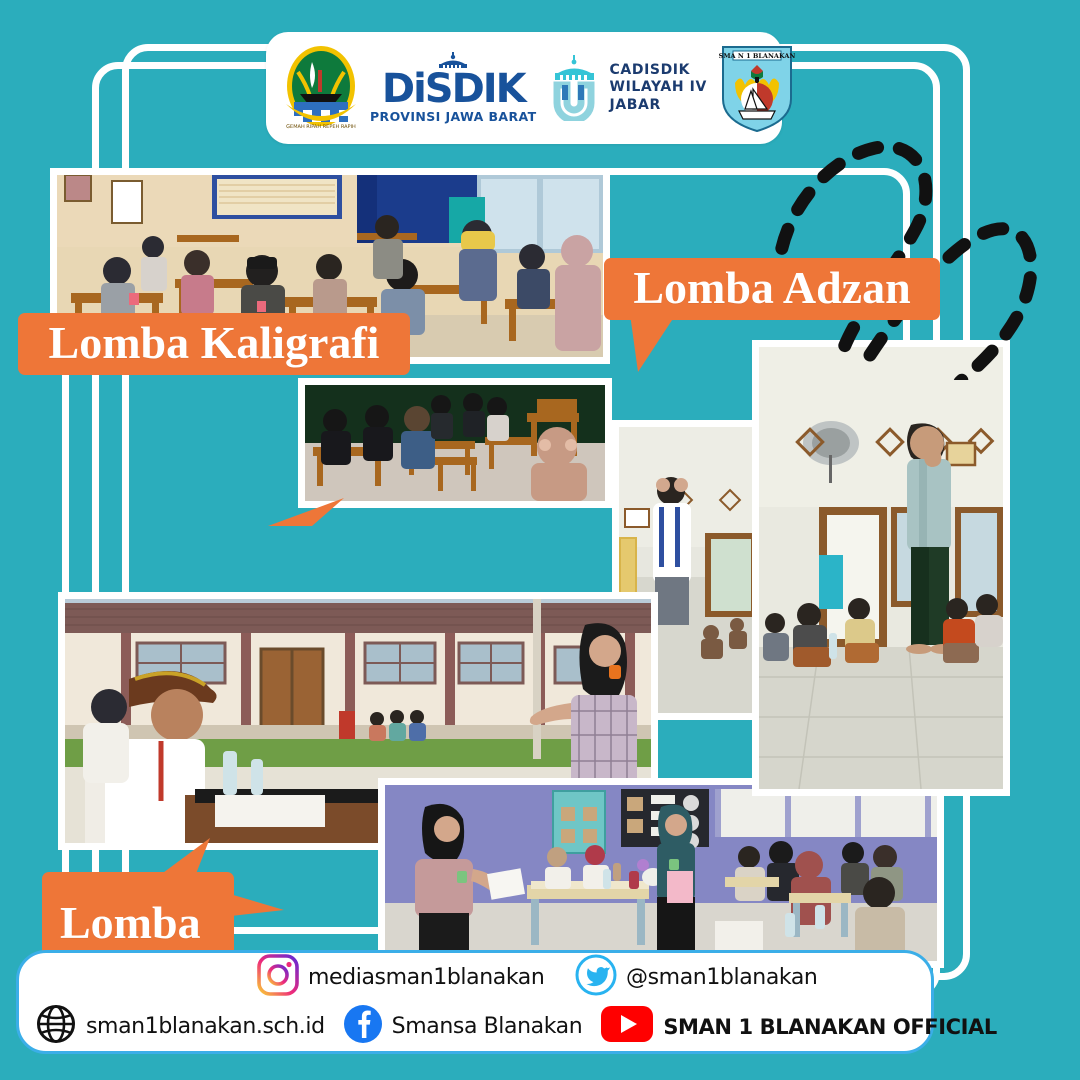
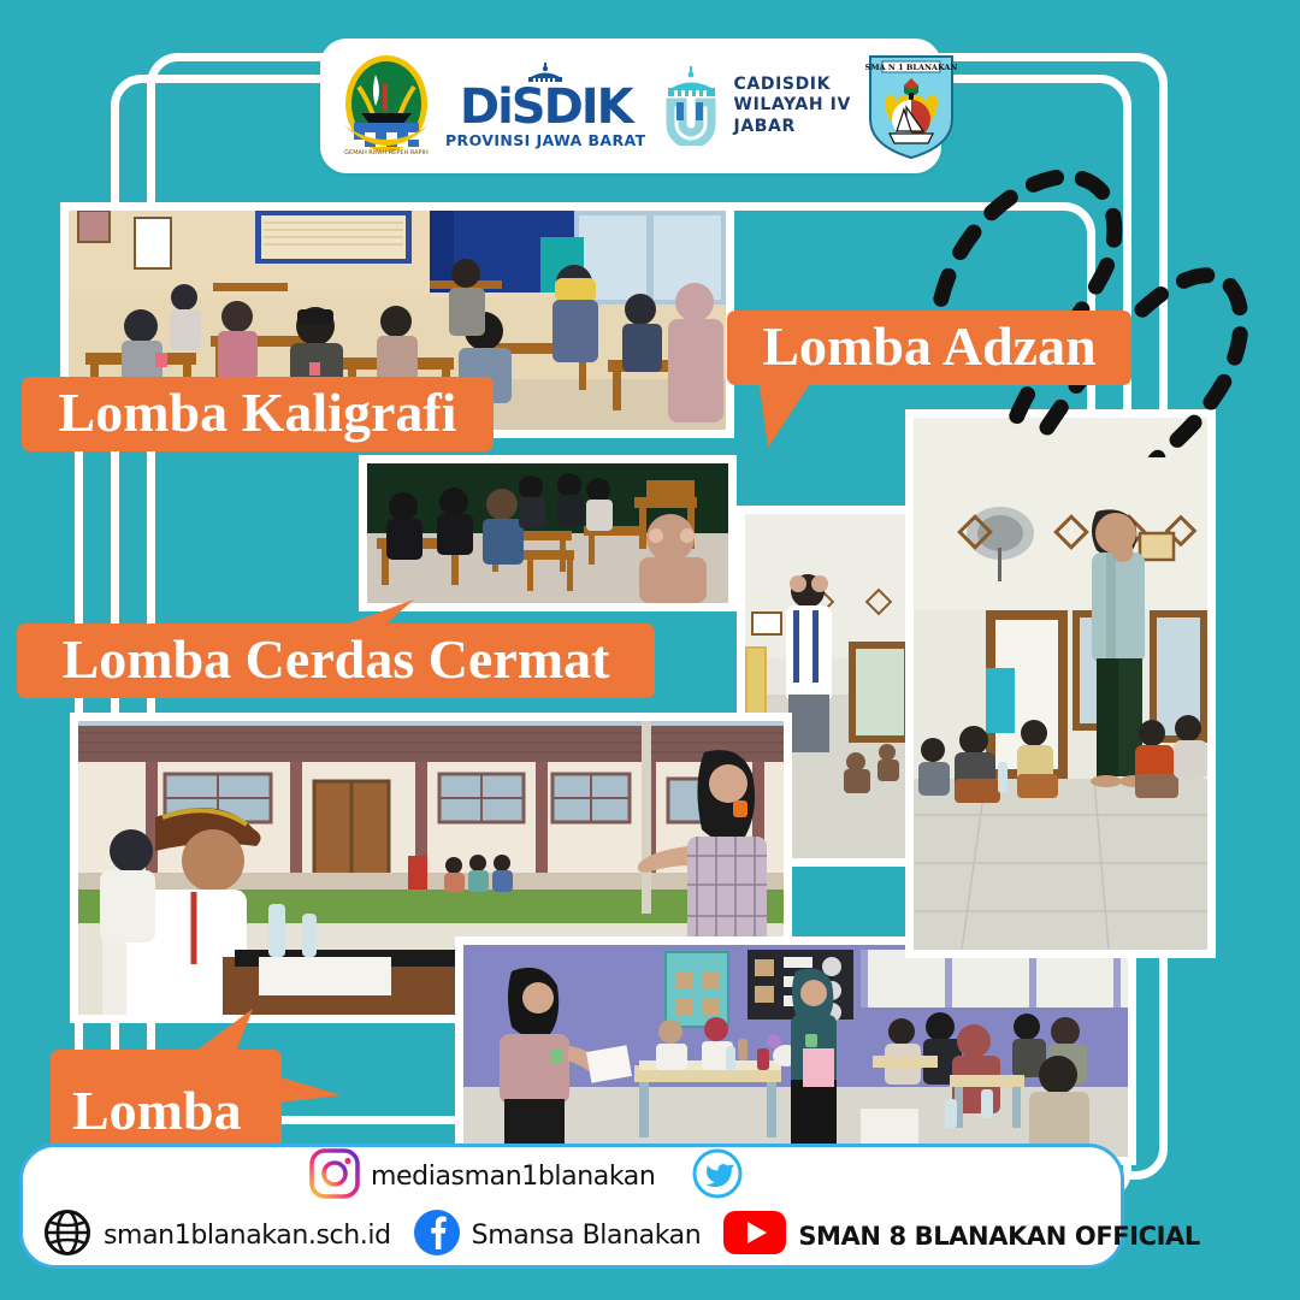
  DiSDIK
  PROVINSI JAWA BARAT
  CADISDIK
  WILAYAH IV
  JABAR
  SMA N 1 BLANAKAN
  Lomba Kaligrafi
  Lomba Adzan
+ Lomba Cerdas Cermat
  Lomba
  mediasman1blanakan
- @sman1blanakan
  sman1blanakan.sch.id
  Smansa Blanakan
- SMAN 1 BLANAKAN OFFICIAL
+ SMAN 8 BLANAKAN OFFICIAL
